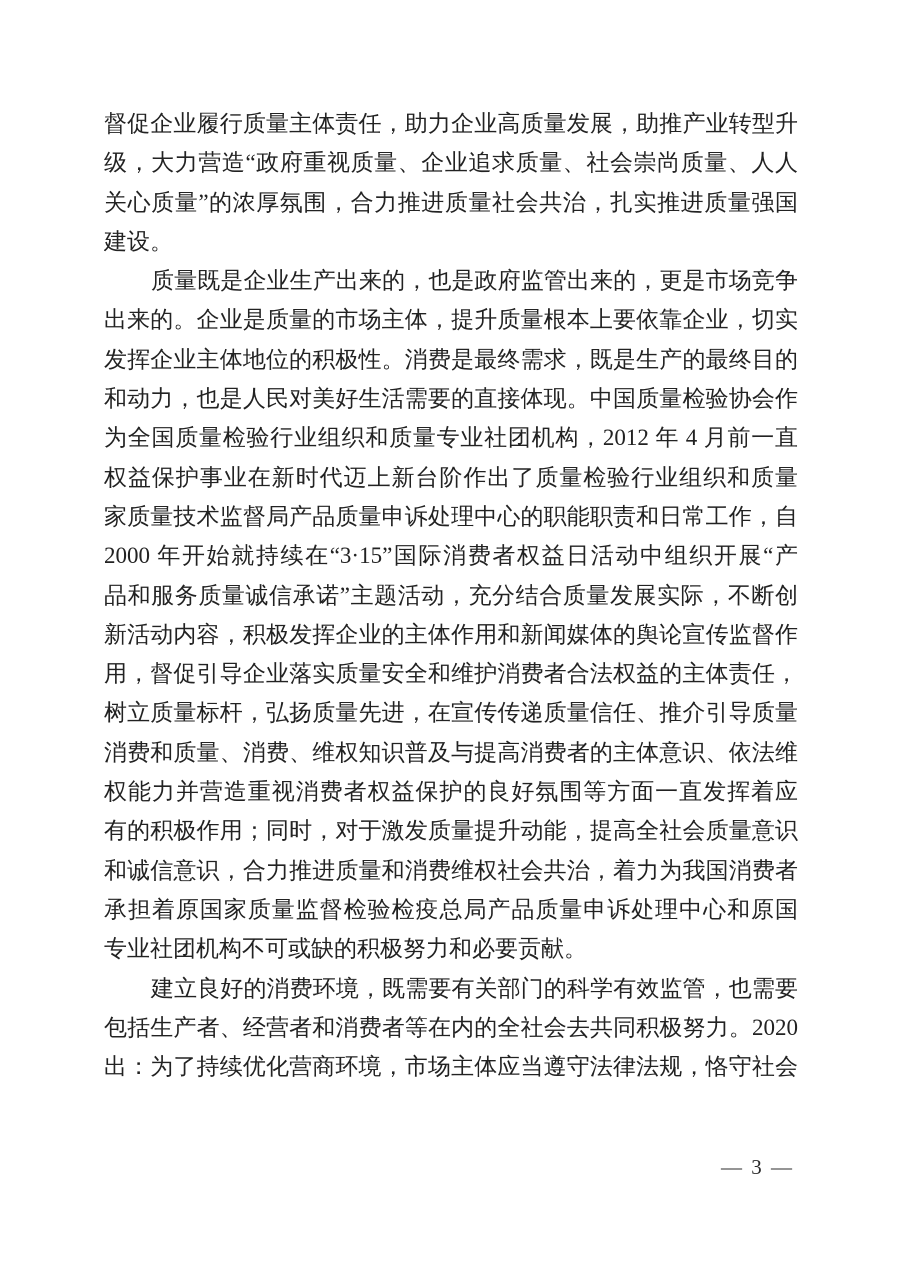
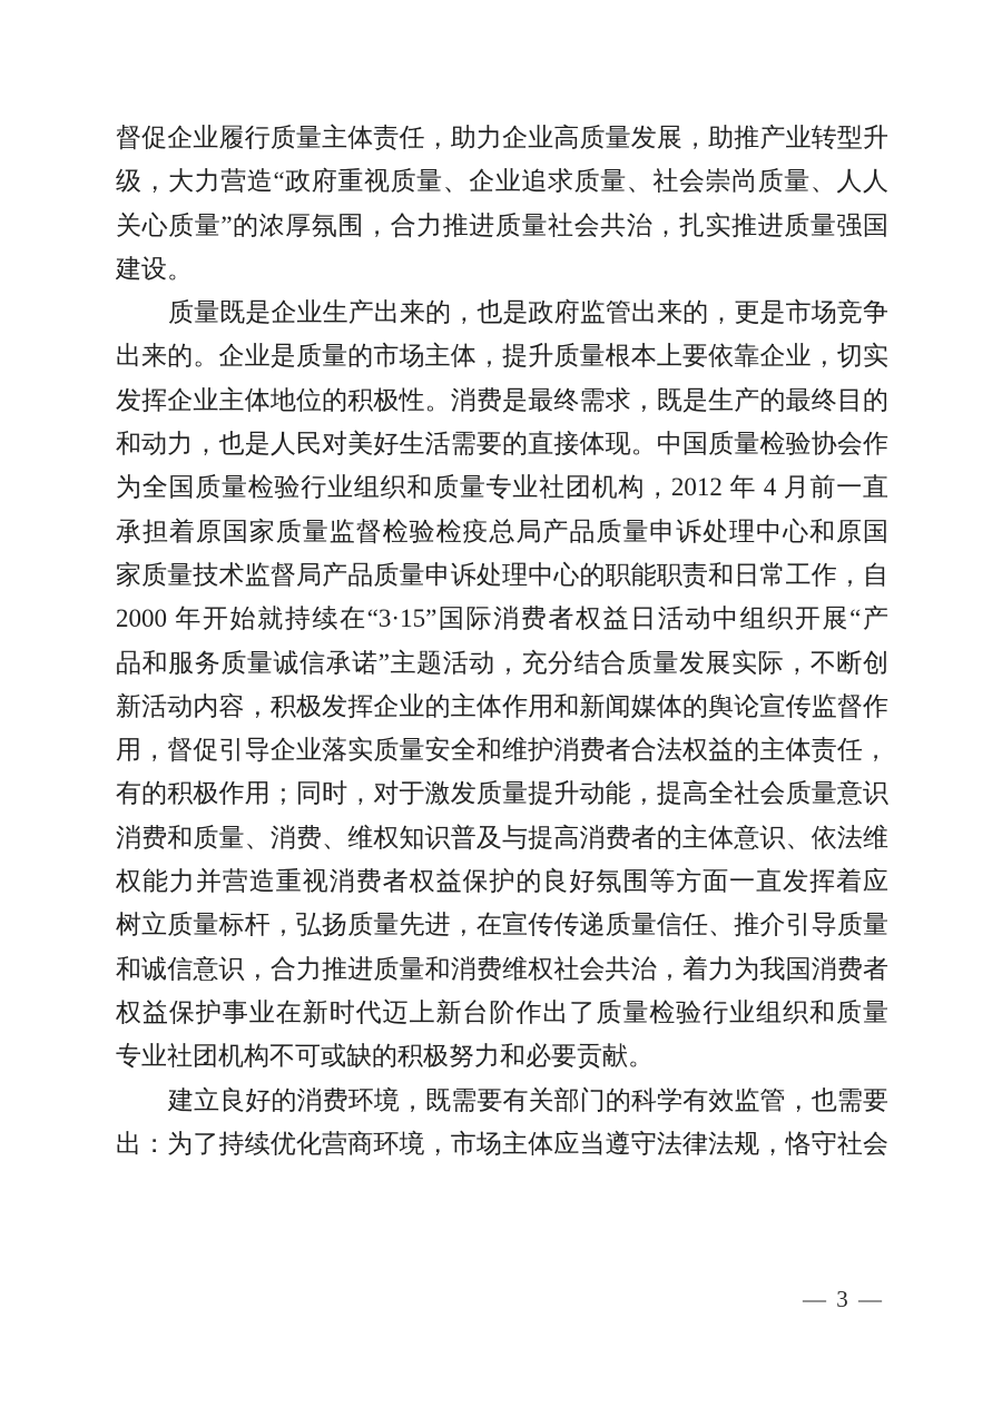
  督促企业履行质量主体责任，助力企业高质量发展，助推产业转型升
  级，大力营造“政府重视质量、企业追求质量、社会崇尚质量、人人
  关心质量”的浓厚氛围，合力推进质量社会共治，扎实推进质量强国
  建设。
  质量既是企业生产出来的，也是政府监管出来的，更是市场竞争
  出来的。企业是质量的市场主体，提升质量根本上要依靠企业，切实
  发挥企业主体地位的积极性。消费是最终需求，既是生产的最终目的
  和动力，也是人民对美好生活需要的直接体现。中国质量检验协会作
  为全国质量检验行业组织和质量专业社团机构，2012 年 4 月前一直
- 权益保护事业在新时代迈上新台阶作出了质量检验行业组织和质量
+ 承担着原国家质量监督检验检疫总局产品质量申诉处理中心和原国
  家质量技术监督局产品质量申诉处理中心的职能职责和日常工作，自
  2000 年开始就持续在“3·15”国际消费者权益日活动中组织开展“产
  品和服务质量诚信承诺”主题活动，充分结合质量发展实际，不断创
  新活动内容，积极发挥企业的主体作用和新闻媒体的舆论宣传监督作
  用，督促引导企业落实质量安全和维护消费者合法权益的主体责任，
- 树立质量标杆，弘扬质量先进，在宣传传递质量信任、推介引导质量
+ 有的积极作用；同时，对于激发质量提升动能，提高全社会质量意识
  消费和质量、消费、维权知识普及与提高消费者的主体意识、依法维
  权能力并营造重视消费者权益保护的良好氛围等方面一直发挥着应
- 有的积极作用；同时，对于激发质量提升动能，提高全社会质量意识
+ 树立质量标杆，弘扬质量先进，在宣传传递质量信任、推介引导质量
  和诚信意识，合力推进质量和消费维权社会共治，着力为我国消费者
- 承担着原国家质量监督检验检疫总局产品质量申诉处理中心和原国
+ 权益保护事业在新时代迈上新台阶作出了质量检验行业组织和质量
  专业社团机构不可或缺的积极努力和必要贡献。
  建立良好的消费环境，既需要有关部门的科学有效监管，也需要
- 包括生产者、经营者和消费者等在内的全社会去共同积极努力。2020
  出：为了持续优化营商环境，市场主体应当遵守法律法规，恪守社会
  — 3 —
